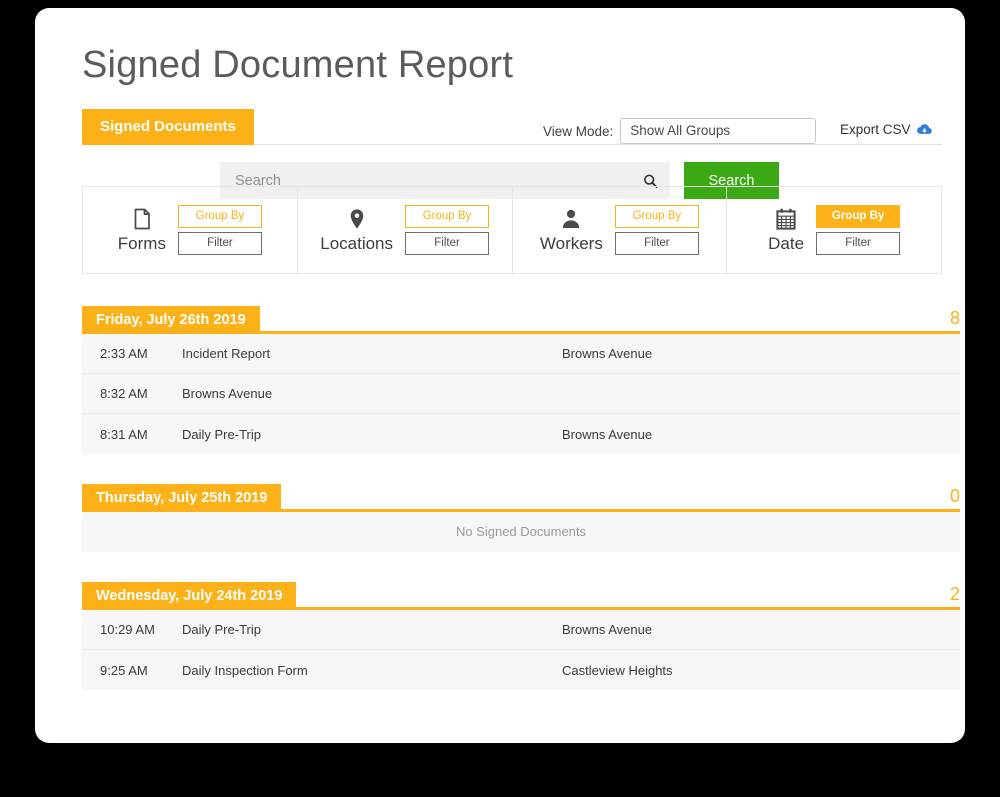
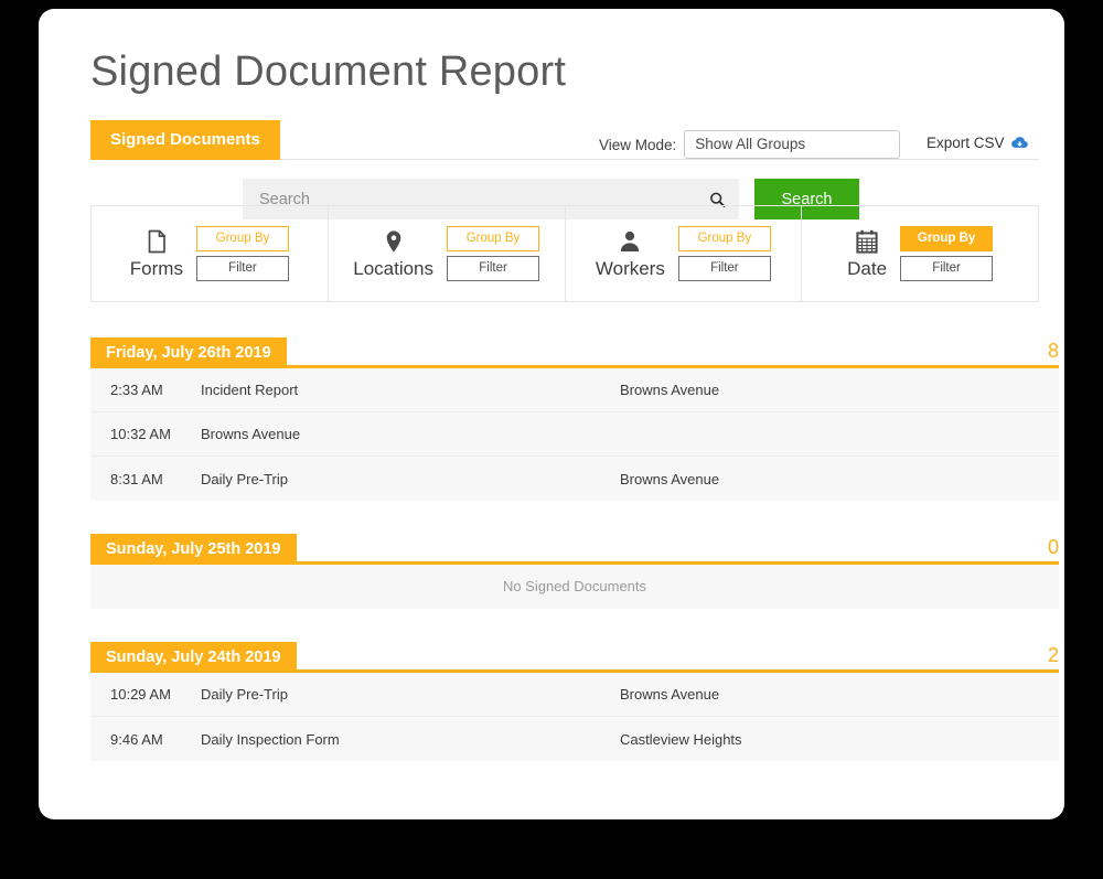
  Signed Document Report
  Signed Documents
  View Mode:
  Show All Groups
  Export CSV
  Search
  Search
  Forms
  Group By
  Filter
  Locations
  Group By
  Filter
  Workers
  Group By
  Filter
  Date
  Group By
  Filter
  Friday, July 26th 2019
  8
  2:33 AM
  Incident Report
  Browns Avenue
- 8:32 AM
+ 10:32 AM
  Browns Avenue
  8:31 AM
  Daily Pre-Trip
  Browns Avenue
- Thursday, July 25th 2019
+ Sunday, July 25th 2019
  0
  No Signed Documents
- Wednesday, July 24th 2019
+ Sunday, July 24th 2019
  2
  10:29 AM
  Daily Pre-Trip
  Browns Avenue
- 9:25 AM
+ 9:46 AM
  Daily Inspection Form
  Castleview Heights
